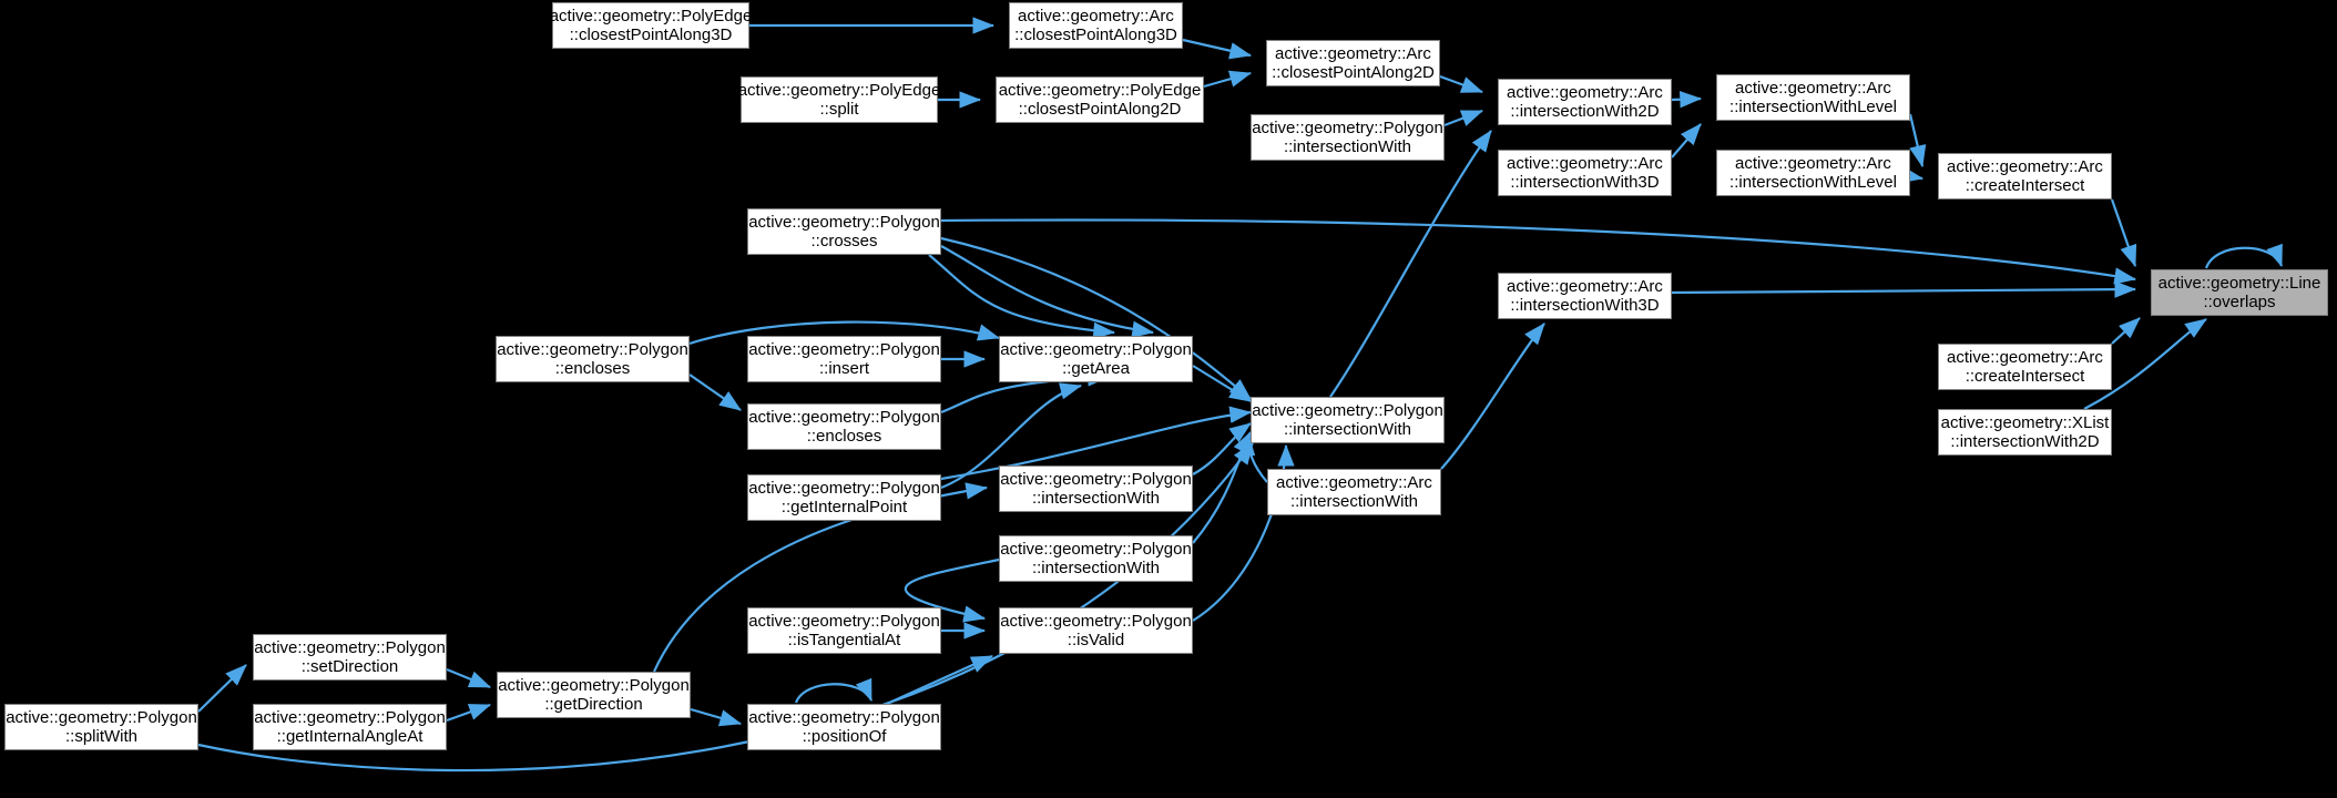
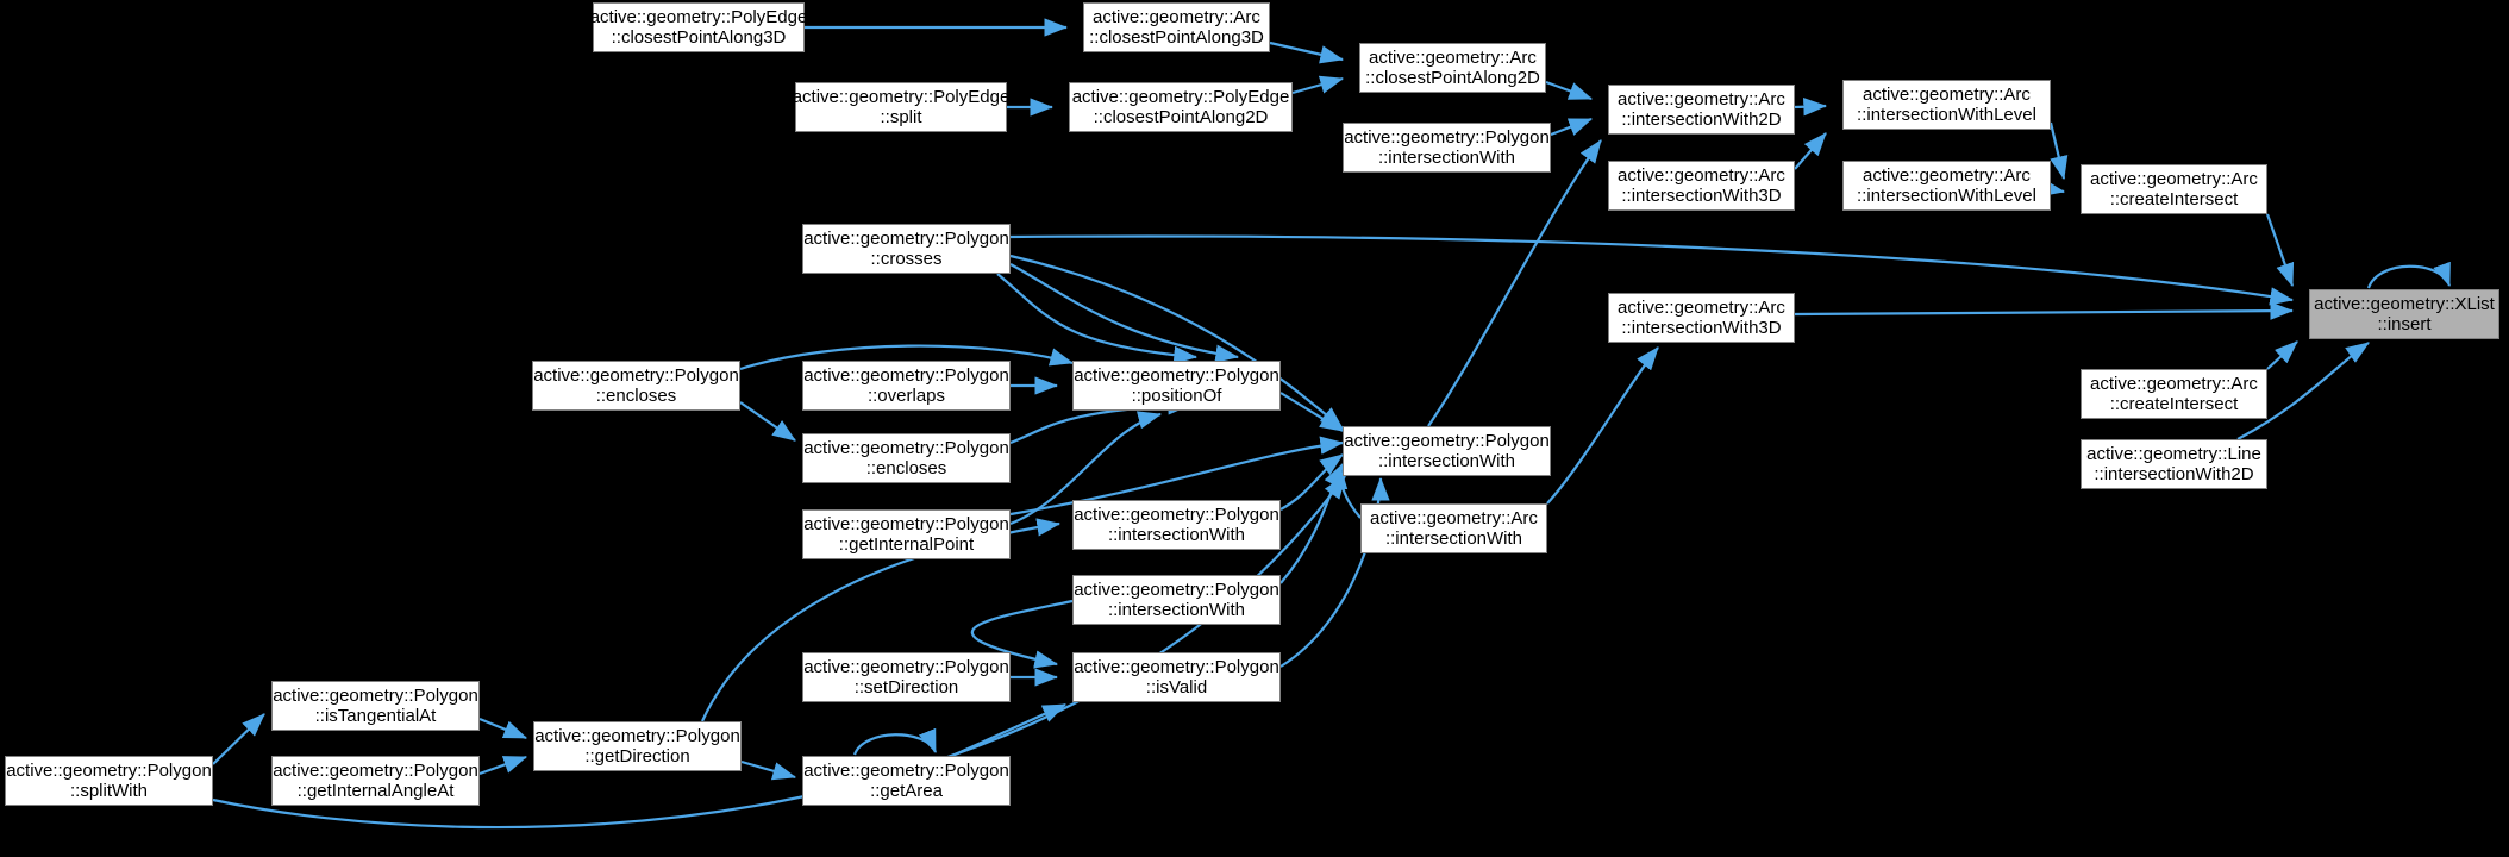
  active::geometry::PolyEdge
  ::closestPointAlong3D
  active::geometry::Arc
  ::closestPointAlong3D
  active::geometry::Arc
  ::closestPointAlong2D
  active::geometry::PolyEdge
  ::split
  active::geometry::PolyEdge
  ::closestPointAlong2D
  active::geometry::Arc
  ::intersectionWith2D
  active::geometry::Arc
  ::intersectionWithLevel
  active::geometry::Polygon
  ::intersectionWith
  active::geometry::Arc
  ::intersectionWith3D
  active::geometry::Arc
  ::intersectionWithLevel
  active::geometry::Arc
  ::createIntersect
  active::geometry::Polygon
  ::crosses
  active::geometry::Arc
  ::intersectionWith3D
- active::geometry::Line
+ active::geometry::XList
- ::overlaps
+ ::insert
  active::geometry::Polygon
  ::encloses
  active::geometry::Polygon
- ::insert
+ ::overlaps
  active::geometry::Polygon
- ::getArea
+ ::positionOf
  active::geometry::Arc
  ::createIntersect
  active::geometry::Polygon
  ::encloses
  active::geometry::Polygon
  ::intersectionWith
- active::geometry::XList
+ active::geometry::Line
  ::intersectionWith2D
  active::geometry::Polygon
  ::getInternalPoint
  active::geometry::Polygon
  ::intersectionWith
  active::geometry::Arc
  ::intersectionWith
  active::geometry::Polygon
  ::intersectionWith
  active::geometry::Polygon
- ::isTangentialAt
+ ::setDirection
  active::geometry::Polygon
  ::isValid
  active::geometry::Polygon
- ::setDirection
+ ::isTangentialAt
  active::geometry::Polygon
  ::getDirection
  active::geometry::Polygon
- ::positionOf
+ ::getArea
  active::geometry::Polygon
  ::splitWith
  active::geometry::Polygon
  ::getInternalAngleAt
